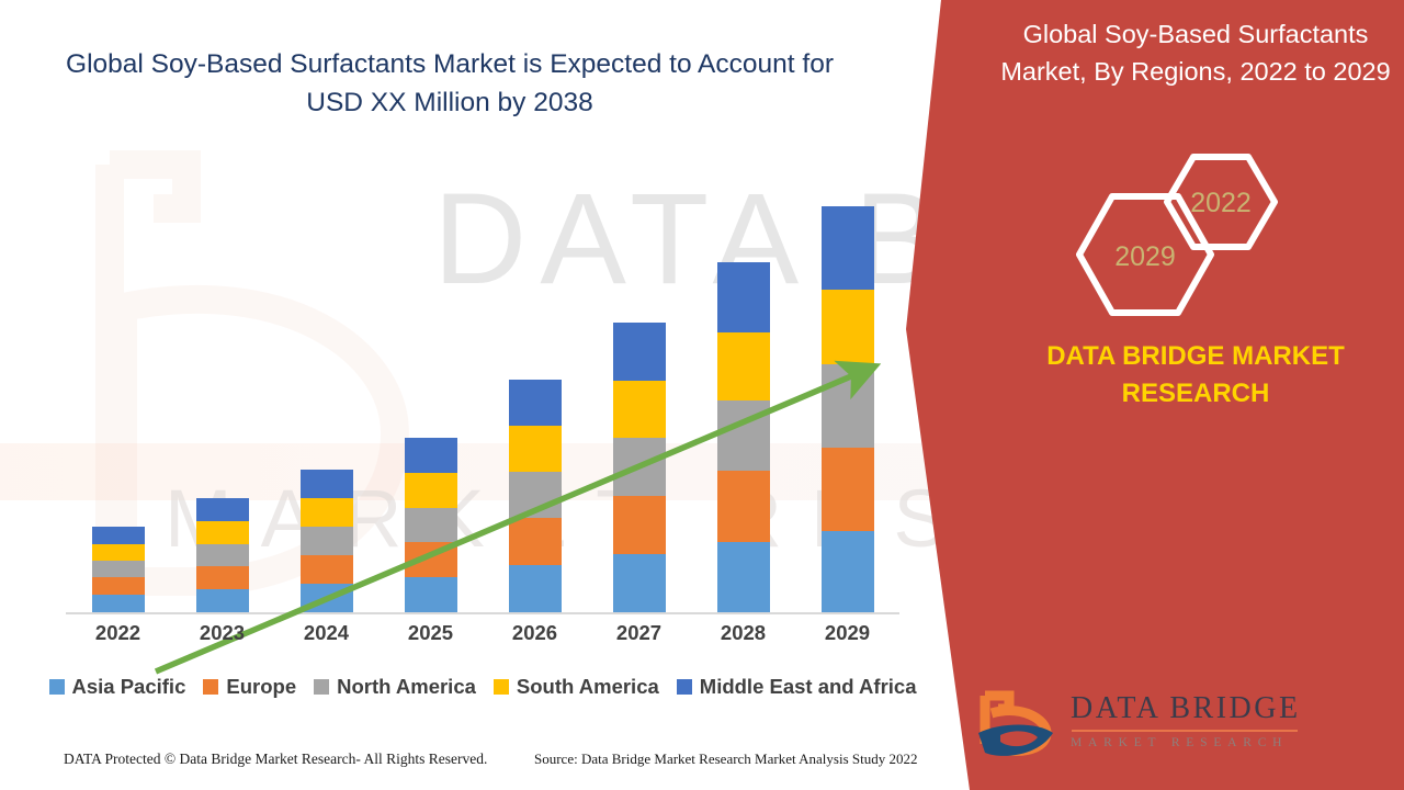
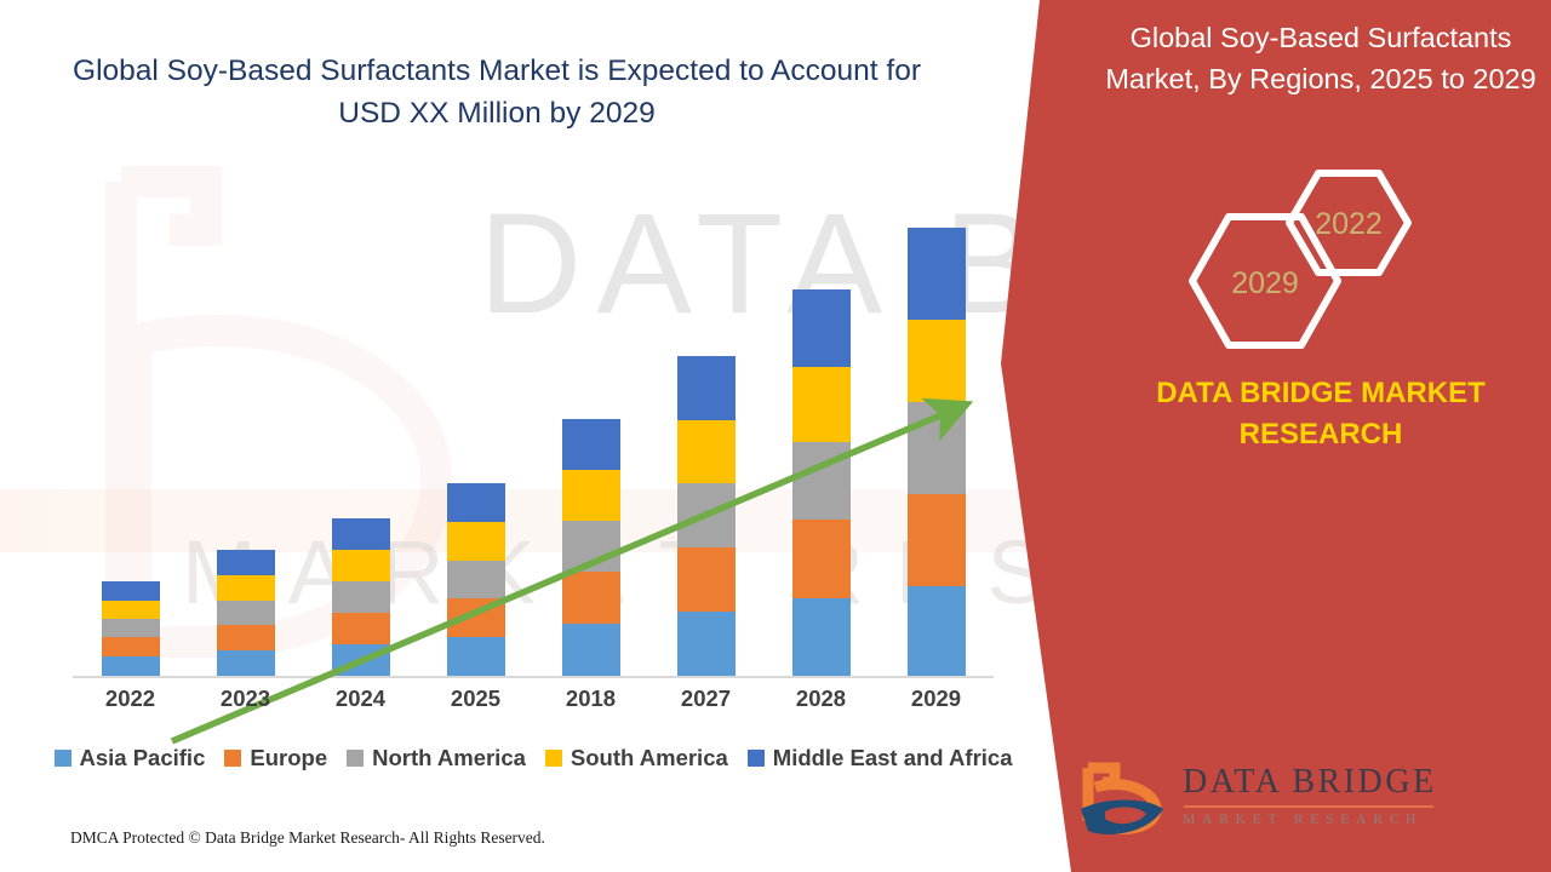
- Global Soy-Based Surfactants Market is Expected to Account for USD XX Million by 2038
+ Global Soy-Based Surfactants Market is Expected to Account for USD XX Million by 2029
  2022
  2023
  2024
  2025
- 2026
+ 2018
  2027
  2028
  2029
  Asia Pacific
  Europe
  North America
  South America
  Middle East and Africa
- DATA Protected © Data Bridge Market Research- All Rights Reserved.
+ DMCA Protected © Data Bridge Market Research- All Rights Reserved.
- Source: Data Bridge Market Research Market Analysis Study 2022
- Global Soy-Based Surfactants Market, By Regions, 2022 to 2029
+ Global Soy-Based Surfactants Market, By Regions, 2025 to 2029
  2022
  2029
  DATA BRIDGE MARKET RESEARCH
  DATA BRIDGE
  MARKET RESEARCH
